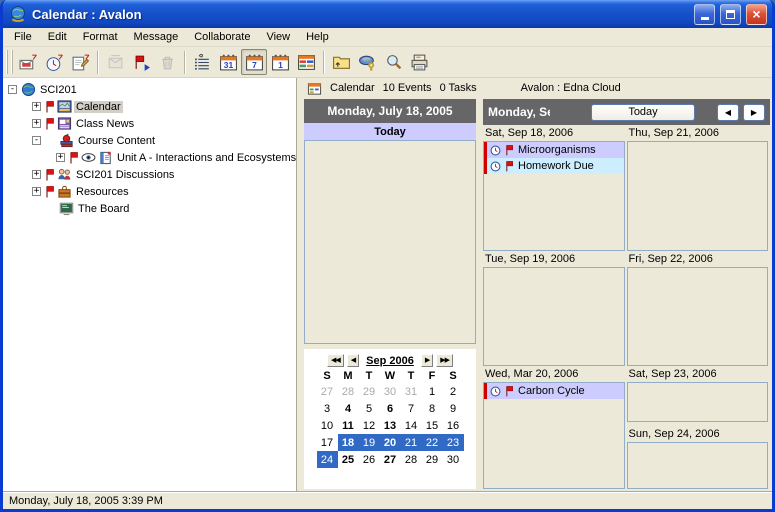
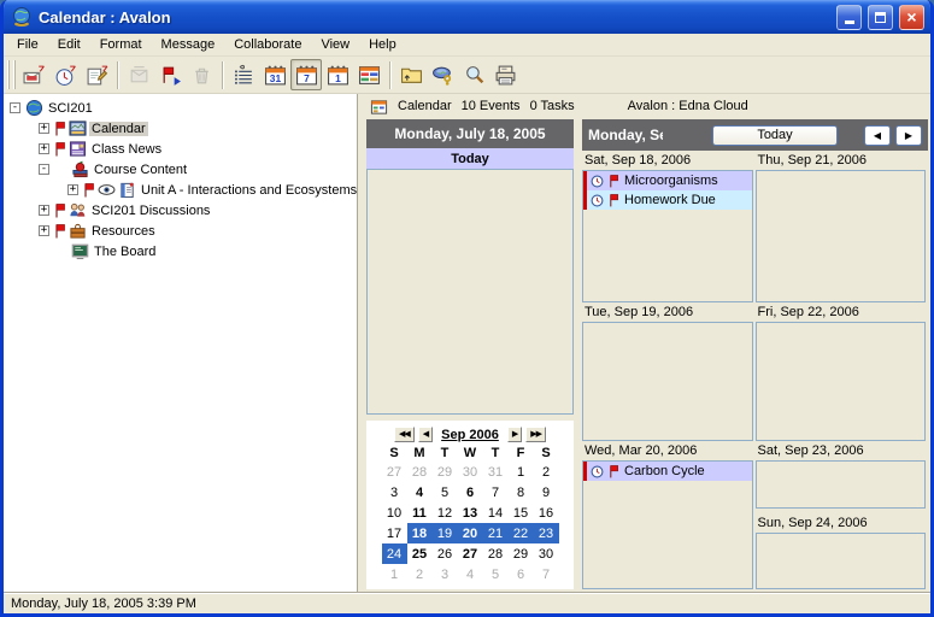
  Calendar : Avalon
  ×
  File
  Edit
  Format
  Message
  Collaborate
  View
  Help
  31
  7
  1
  -
  SCI201
  +
  Calendar
  +
  Class News
  -
  Course Content
  +
  Unit A - Interactions and Ecosystems
  +
  SCI201 Discussions
  +
  Resources
  The Board
  Calendar
  10 Events
  0 Tasks
  Avalon : Edna Cloud
  Monday, July 18, 2005
  Today
  Sep 2006
  S	M	T	W	T	F	S
  27	28	29	30	31	1	2
  3	4	5	6	7	8	9
  10	11	12	13	14	15	16
  17	18	19	20	21	22	23
  24	25	26	27	28	29	30
+ 1	2	3	4	5	6	7
  Today
  ◀
  ▶
  Sat, Sep 18, 2006
  Microorganisms
  Homework Due
  Tue, Sep 19, 2006
  Wed, Mar 20, 2006
  Carbon Cycle
  Thu, Sep 21, 2006
  Fri, Sep 22, 2006
  Sat, Sep 23, 2006
  Sun, Sep 24, 2006
  Monday, July 18, 2005 3:39 PM
